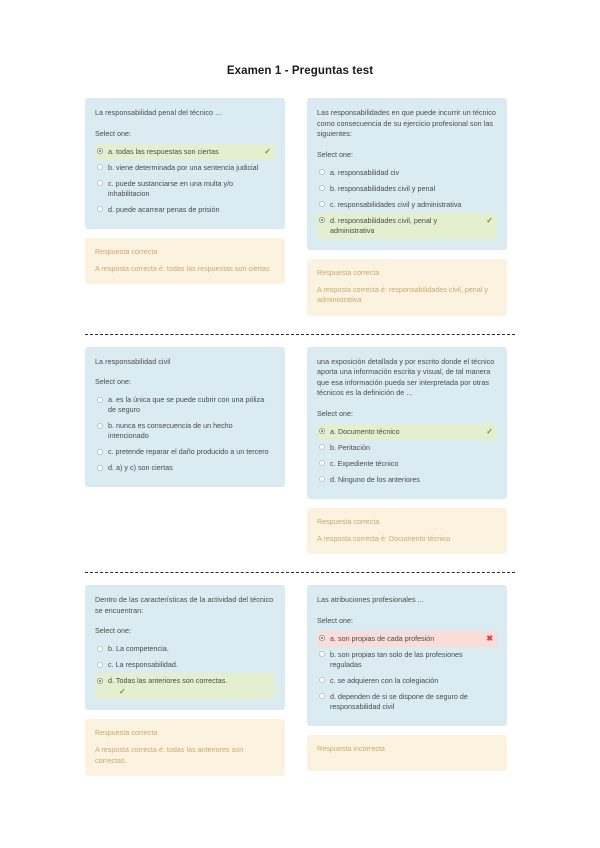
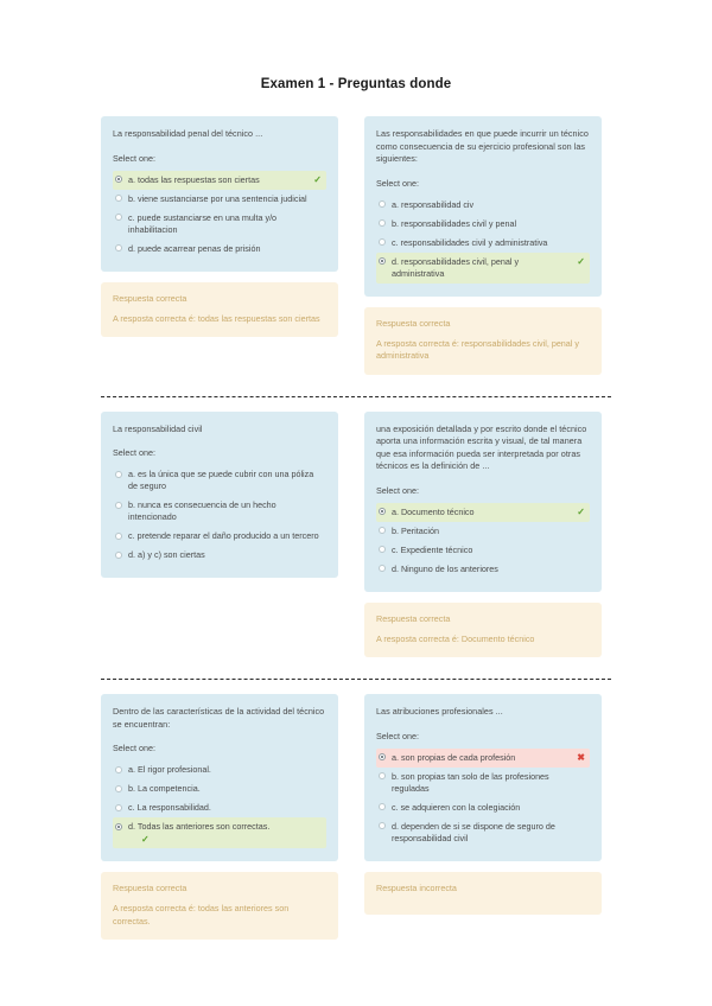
- Examen 1 - Preguntas test
+ Examen 1 - Preguntas donde
  La responsabilidad penal del técnico ...
  Select one:
  a. todas las respuestas son ciertas
  ✓
- b. viene determinada por una sentencia judicial
+ b. viene sustanciarse por una sentencia judicial
  c. puede sustanciarse en una multa y/o inhabilitacion
  d. puede acarrear penas de prisión
  Respuesta correcta
  A resposta correcta é: todas las respuestas son ciertas
  Las responsabilidades en que puede incurrir un técnico como consecuencia de su ejercicio profesional son las siguientes:
  Select one:
  a. responsabilidad civ
  b. responsabilidades civil y penal
  c. responsabilidades civil y administrativa
  d. responsabilidades civil, penal y administrativa
  ✓
  Respuesta correcta
  A resposta correcta é: responsabilidades civil, penal y administrativa
  La responsabilidad civil
  Select one:
  a. es la única que se puede cubrir con una póliza de seguro
  b. nunca es consecuencia de un hecho intencionado
  c. pretende reparar el daño producido a un tercero
  d. a) y c) son ciertas
  una exposición detallada y por escrito donde el técnico aporta una información escrita y visual, de tal manera que esa información pueda ser interpretada por otras técnicos es la definición de ...
  Select one:
  a. Documento técnico
  ✓
  b. Peritación
  c. Expediente técnico
  d. Ninguno de los anteriores
  Respuesta correcta
  A resposta correcta é: Documento técnico
  Dentro de las características de la actividad del técnico se encuentran:
  Select one:
+ a. El rigor profesional.
  b. La competencia.
  c. La responsabilidad.
  d. Todas las anteriores son correctas.
  ✓
  Respuesta correcta
  A resposta correcta é: todas las anteriores son correctas.
  Las atribuciones profesionales ...
  Select one:
  a. son propias de cada profesión
  ✖
  b. son propias tan solo de las profesiones reguladas
  c. se adquieren con la colegiación
  d. dependen de si se dispone de seguro de responsabilidad civil
  Respuesta incorrecta
